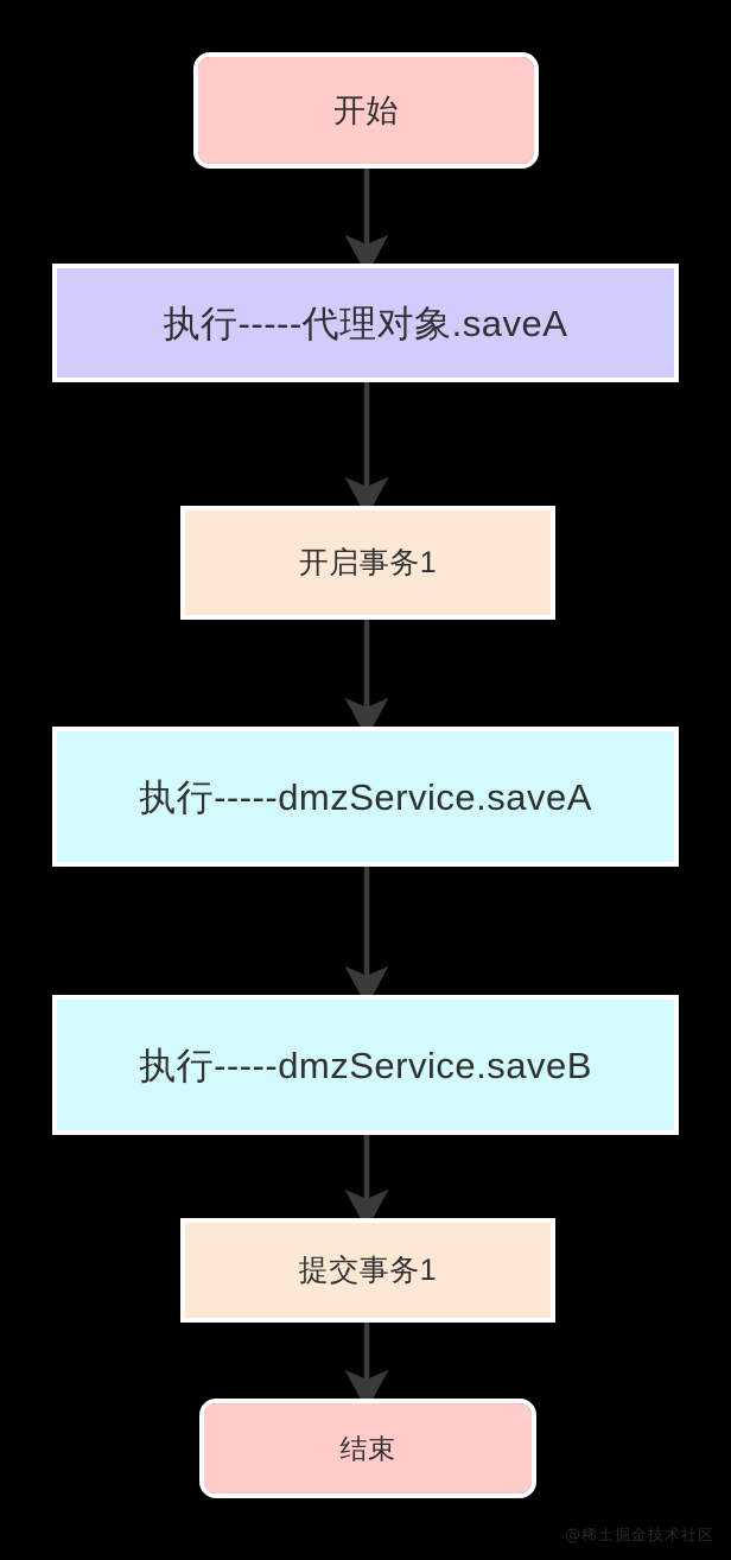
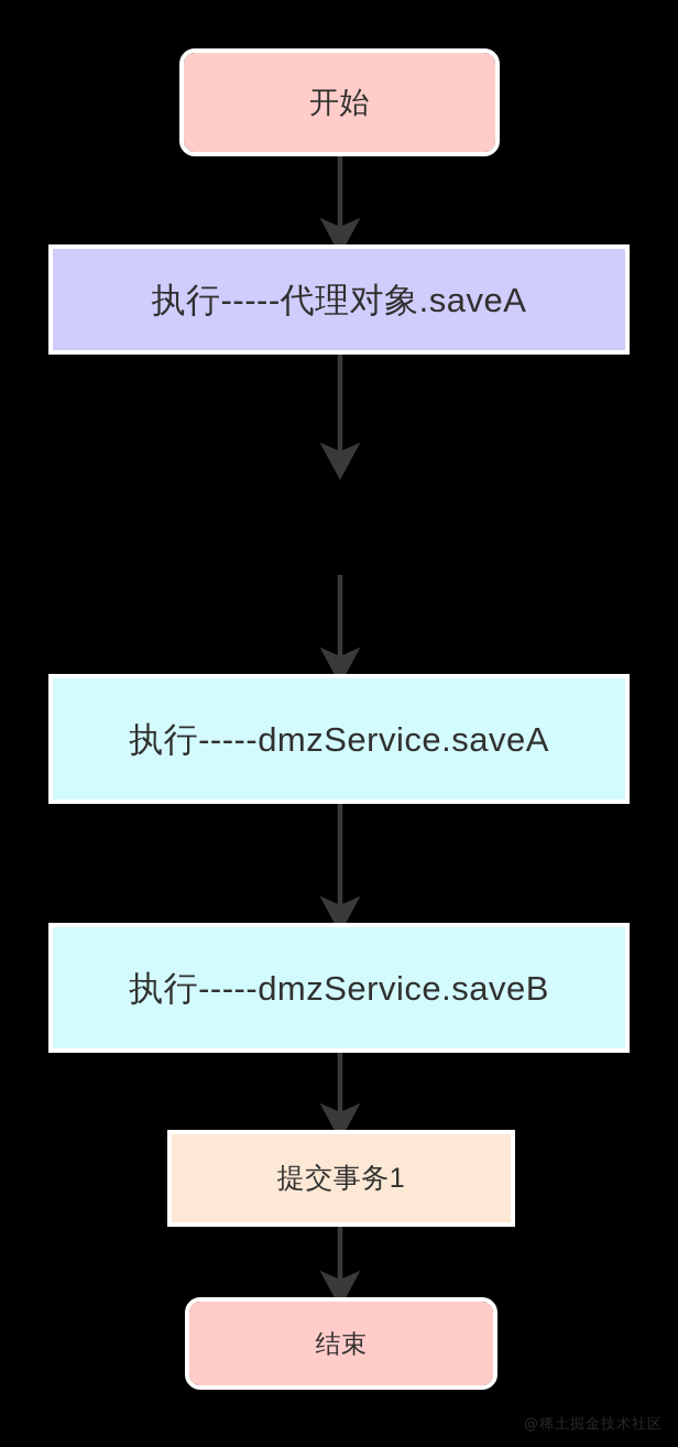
  开始
  执行-----代理对象.saveA
- 开启事务1
  执行-----dmzService.saveA
  执行-----dmzService.saveB
  提交事务1
  结束
  @稀土掘金技术社区
